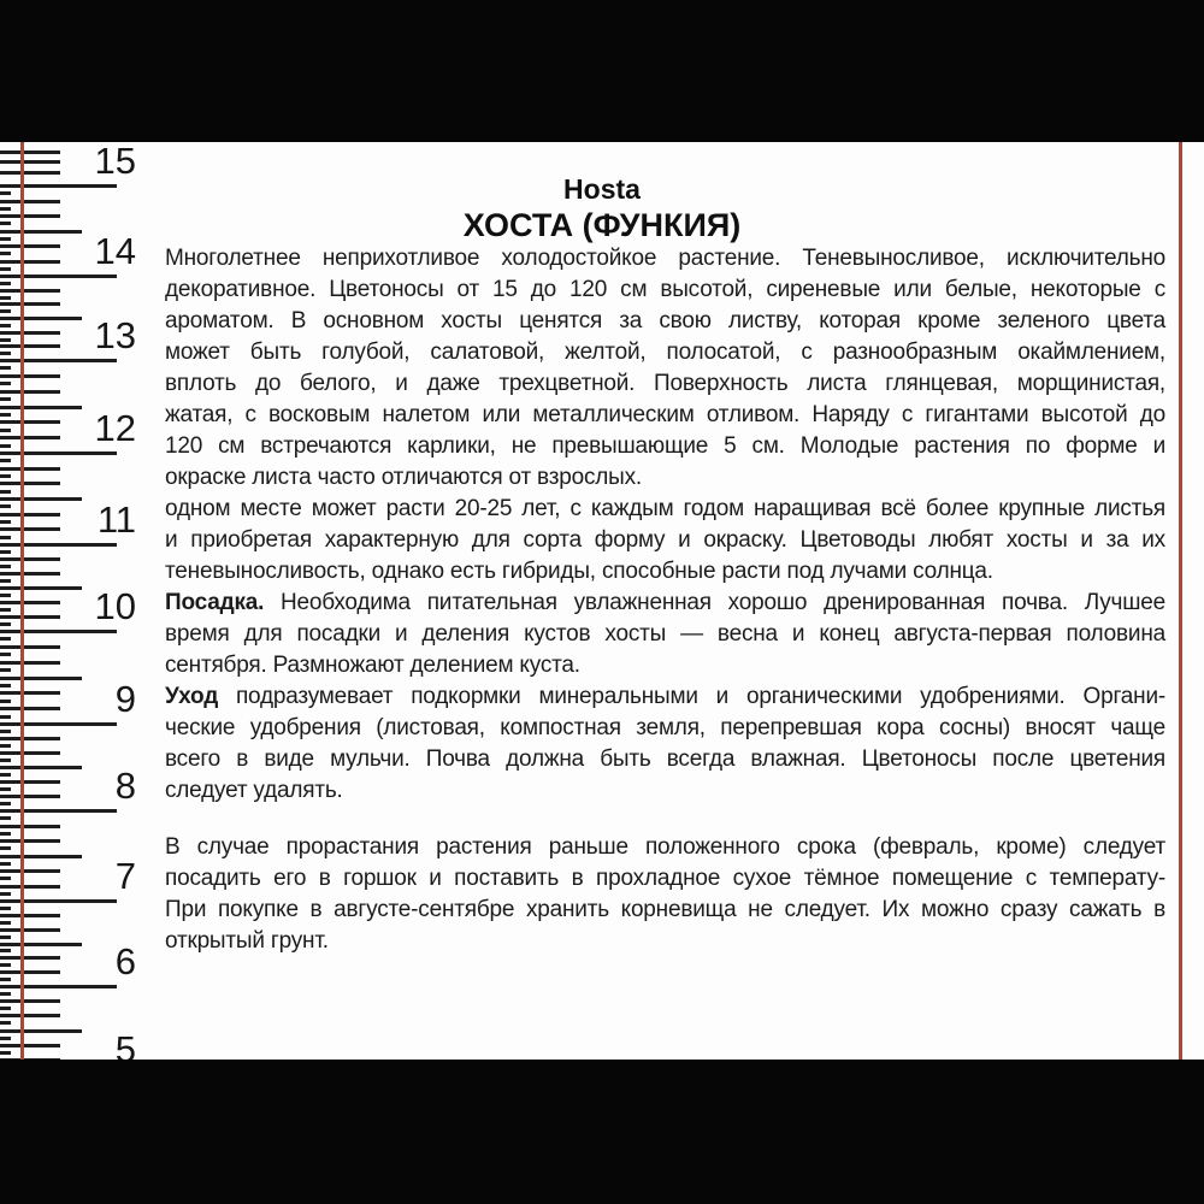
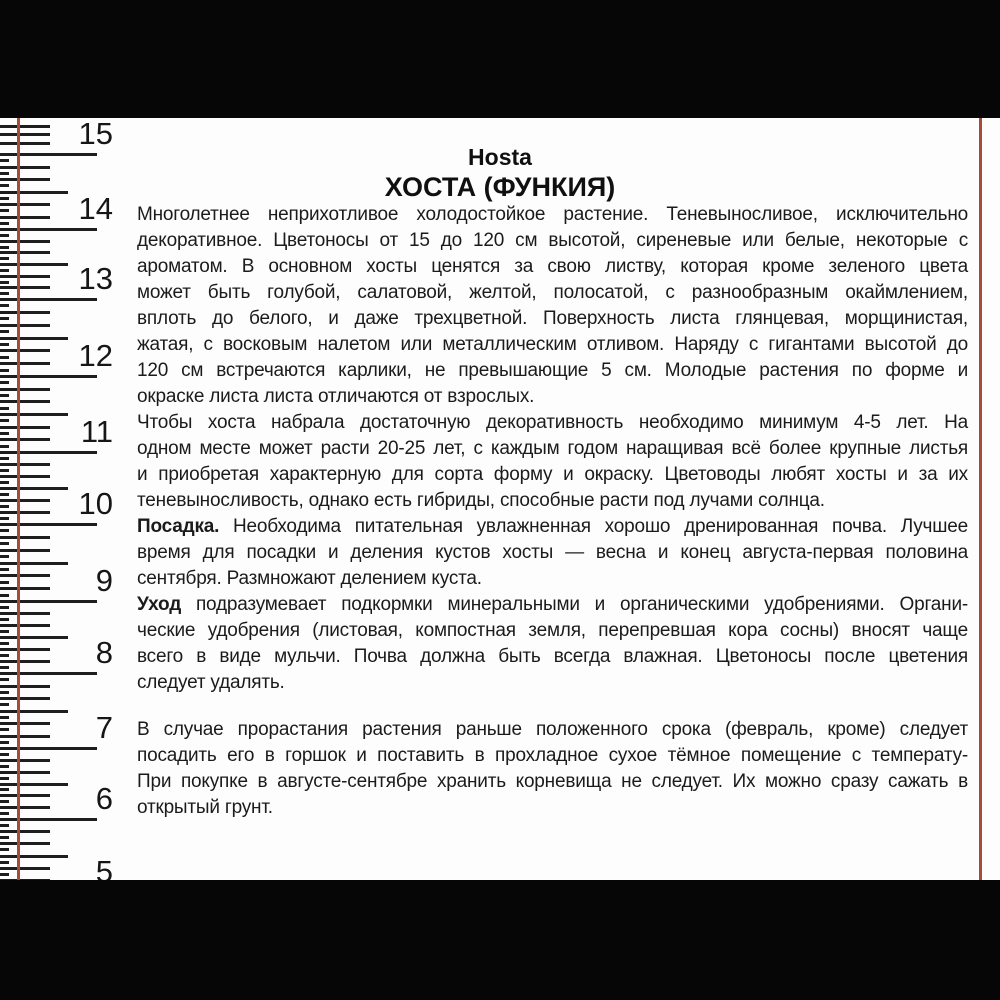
  15
  14
  13
  12
  11
  10
  9
  8
  7
  6
  5
  Hosta
  ХОСТА (ФУНКИЯ)
  Многолетнее неприхотливое холодостойкое растение. Теневыносливое, исключительно
  декоративное. Цветоносы от 15 до 120 см высотой, сиреневые или белые, некоторые с
  ароматом. В основном хосты ценятся за свою листву, которая кроме зеленого цвета
  может быть голубой, салатовой, желтой, полосатой, с разнообразным окаймлением,
  вплоть до белого, и даже трехцветной. Поверхность листа глянцевая, морщинистая,
  жатая, с восковым налетом или металлическим отливом. Наряду с гигантами высотой до
  120 см встречаются карлики, не превышающие 5 см. Молодые растения по форме и
- окраске листа часто отличаются от взрослых.
+ окраске листа листа отличаются от взрослых.
+ Чтобы хоста набрала достаточную декоративность необходимо минимум 4-5 лет. На
  одном месте может расти 20-25 лет, с каждым годом наращивая всё более крупные листья
  и приобретая характерную для сорта форму и окраску. Цветоводы любят хосты и за их
  теневыносливость, однако есть гибриды, способные расти под лучами солнца.
  Посадка. Необходима питательная увлажненная хорошо дренированная почва. Лучшее
  время для посадки и деления кустов хосты — весна и конец августа-первая половина
  сентября. Размножают делением куста.
  Уход подразумевает подкормки минеральными и органическими удобрениями. Органи-
  ческие удобрения (листовая, компостная земля, перепревшая кора сосны) вносят чаще
  всего в виде мульчи. Почва должна быть всегда влажная. Цветоносы после цветения
  следует удалять.
  В случае прорастания растения раньше положенного срока (февраль, кроме) следует
  посадить его в горшок и поставить в прохладное сухое тёмное помещение с температу-
  При покупке в августе-сентябре хранить корневища не следует. Их можно сразу сажать в
  открытый грунт.
